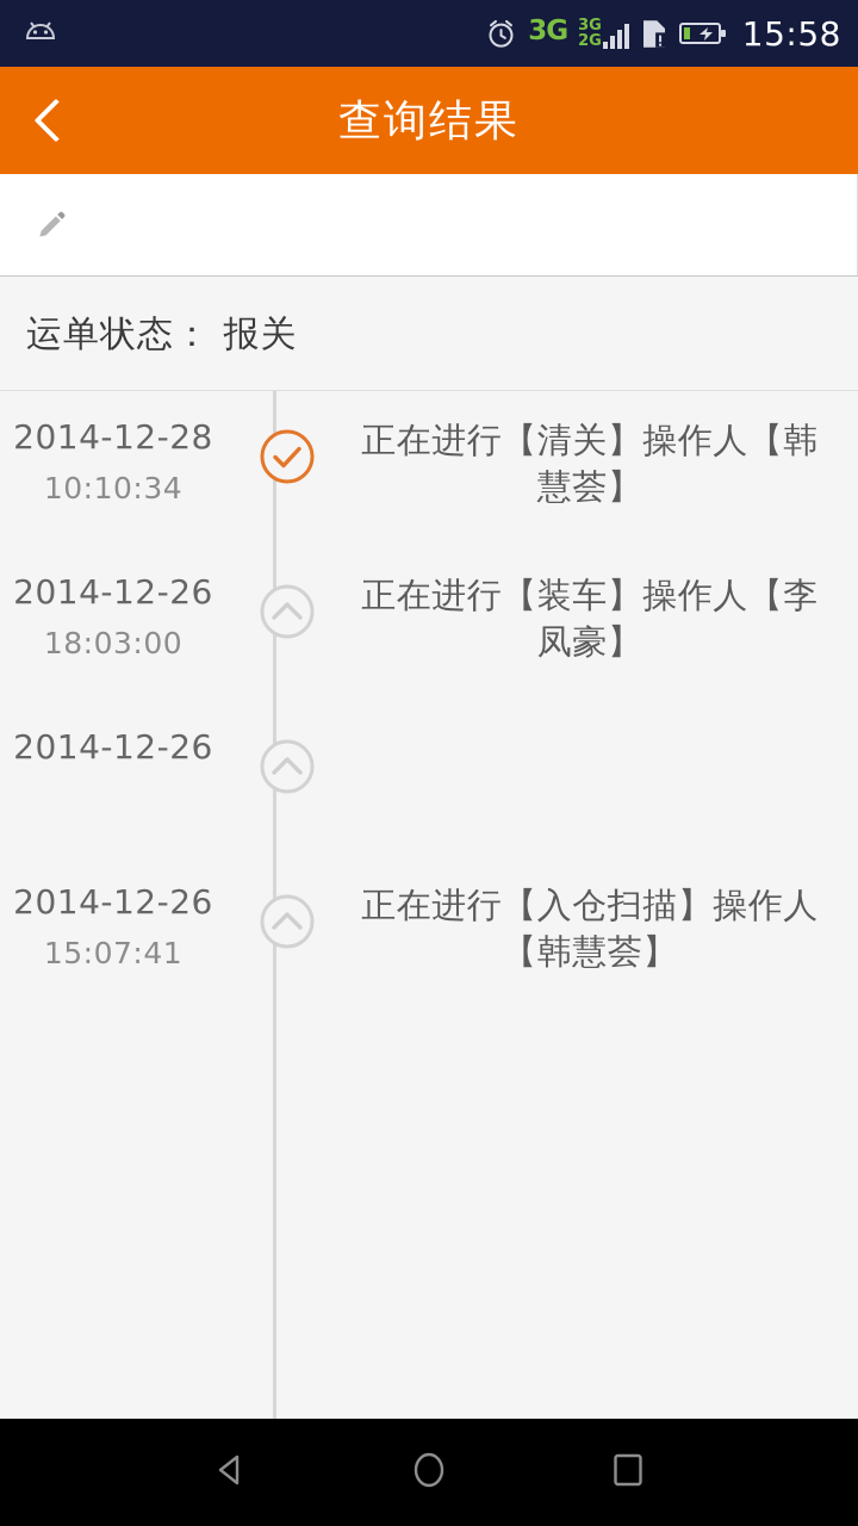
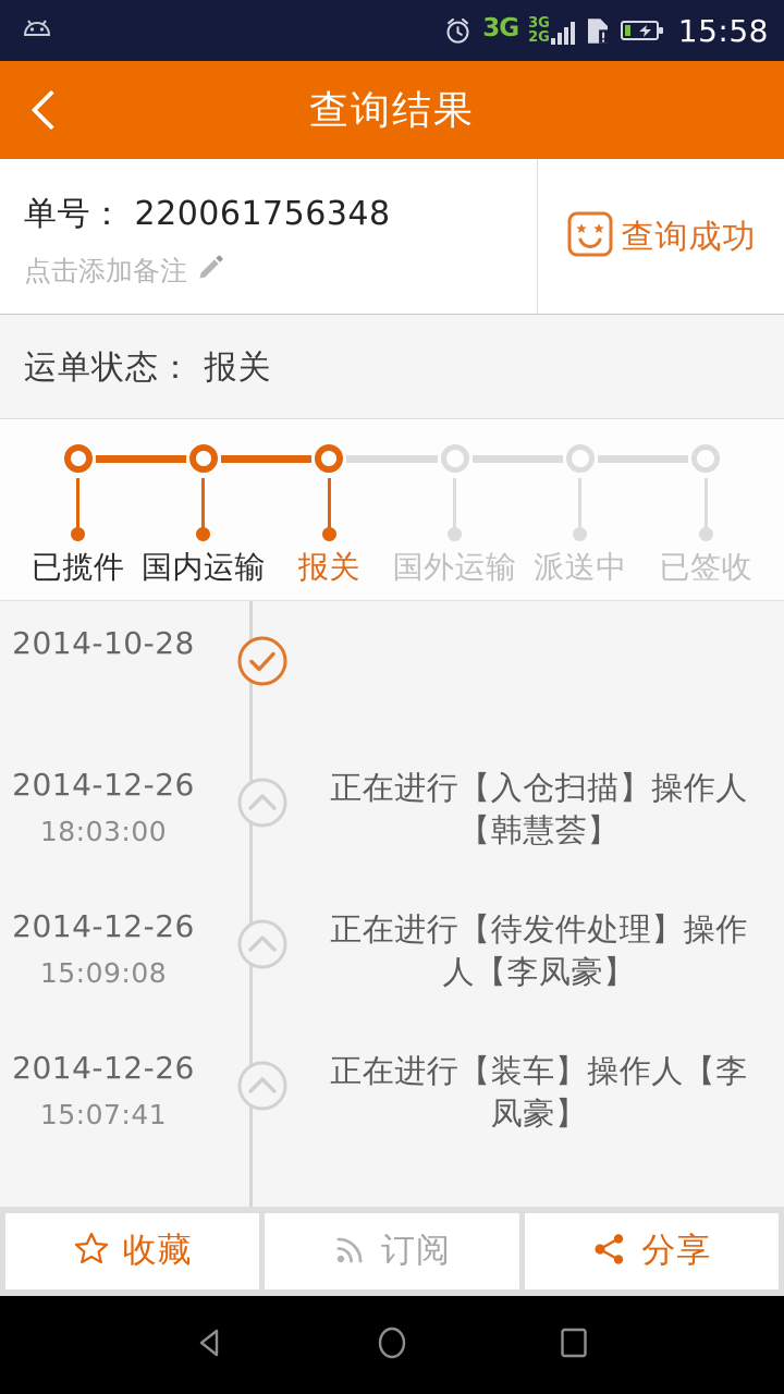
  3G
  3G
  2G
  15:58
  查询结果
+ 单号： 220061756348
+ 点击添加备注
+ 查询成功
  运单状态： 报关
+ 已揽件
+ 国内运输
+ 报关
+ 国外运输
+ 派送中
+ 已签收
- 2014-12-28
+ 2014-10-28
- 10:10:34
- 正在进行【清关】操作人【韩慧荟】
  2014-12-26
  18:03:00
- 正在进行【装车】操作人【李凤豪】
+ 正在进行【入仓扫描】操作人【韩慧荟】
  2014-12-26
+ 15:09:08
+ 正在进行【待发件处理】操作人【李凤豪】
  2014-12-26
  15:07:41
- 正在进行【入仓扫描】操作人【韩慧荟】
+ 正在进行【装车】操作人【李凤豪】
+ 收藏
+ 订阅
+ 分享
